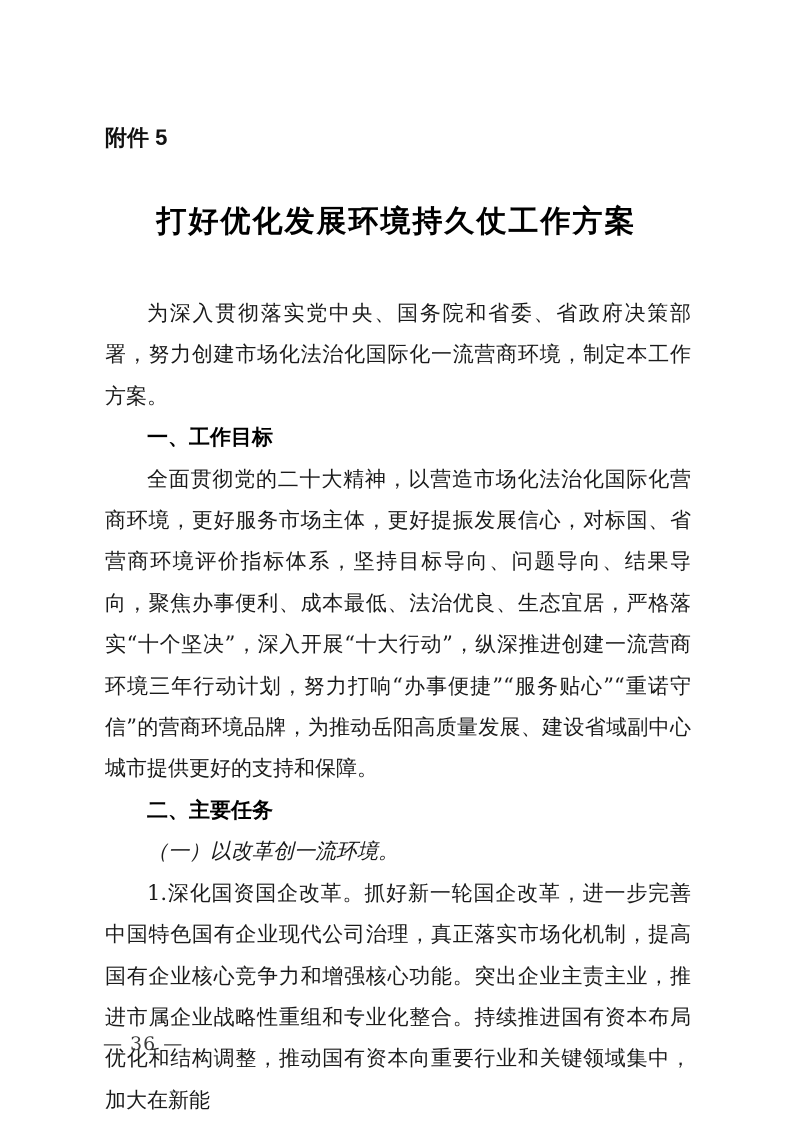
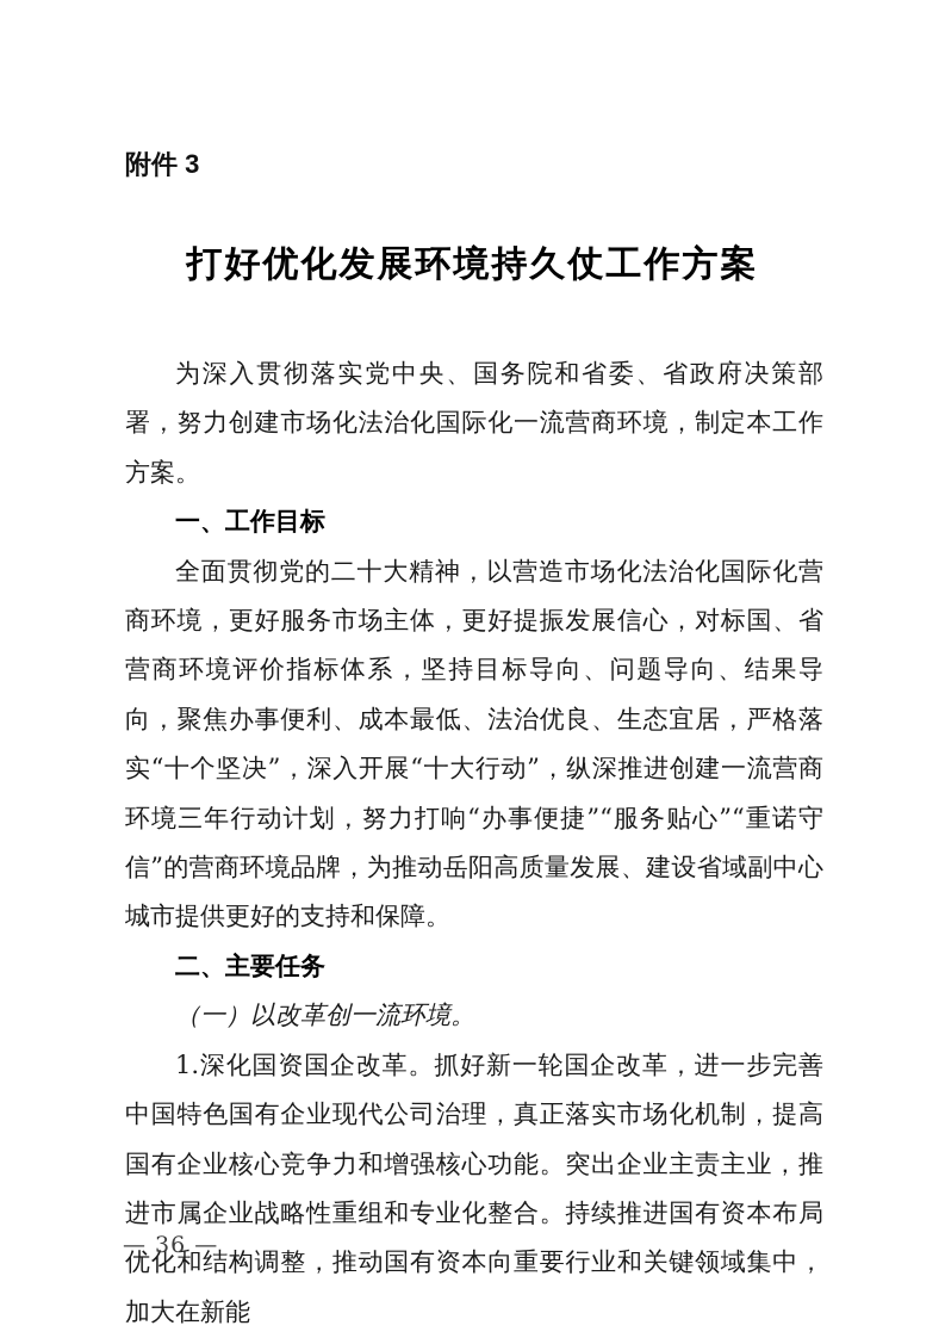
- 附件 5
+ 附件 3
  打好优化发展环境持久仗工作方案
  为深入贯彻落实党中央、国务院和省委、省政府决策部署，努力创建市场化法治化国际化一流营商环境，制定本工作方案。
  一、工作目标
  全面贯彻党的二十大精神，以营造市场化法治化国际化营商环境，更好服务市场主体，更好提振发展信心，对标国、省营商环境评价指标体系，坚持目标导向、问题导向、结果导向，聚焦办事便利、成本最低、法治优良、生态宜居，严格落实“十个坚决”，深入开展“十大行动”，纵深推进创建一流营商环境三年行动计划，努力打响“办事便捷”“服务贴心”“重诺守信”的营商环境品牌，为推动岳阳高质量发展、建设省域副中心城市提供更好的支持和保障。
  二、主要任务
  （一）以改革创一流环境。
  1.深化国资国企改革。抓好新一轮国企改革，进一步完善中国特色国有企业现代公司治理，真正落实市场化机制，提高国有企业核心竞争力和增强核心功能。突出企业主责主业，推进市属企业战略性重组和专业化整合。持续推进国有资本布局优化和结构调整，推动国有资本向重要行业和关键领域集中，加大在新能
  — 36 —
